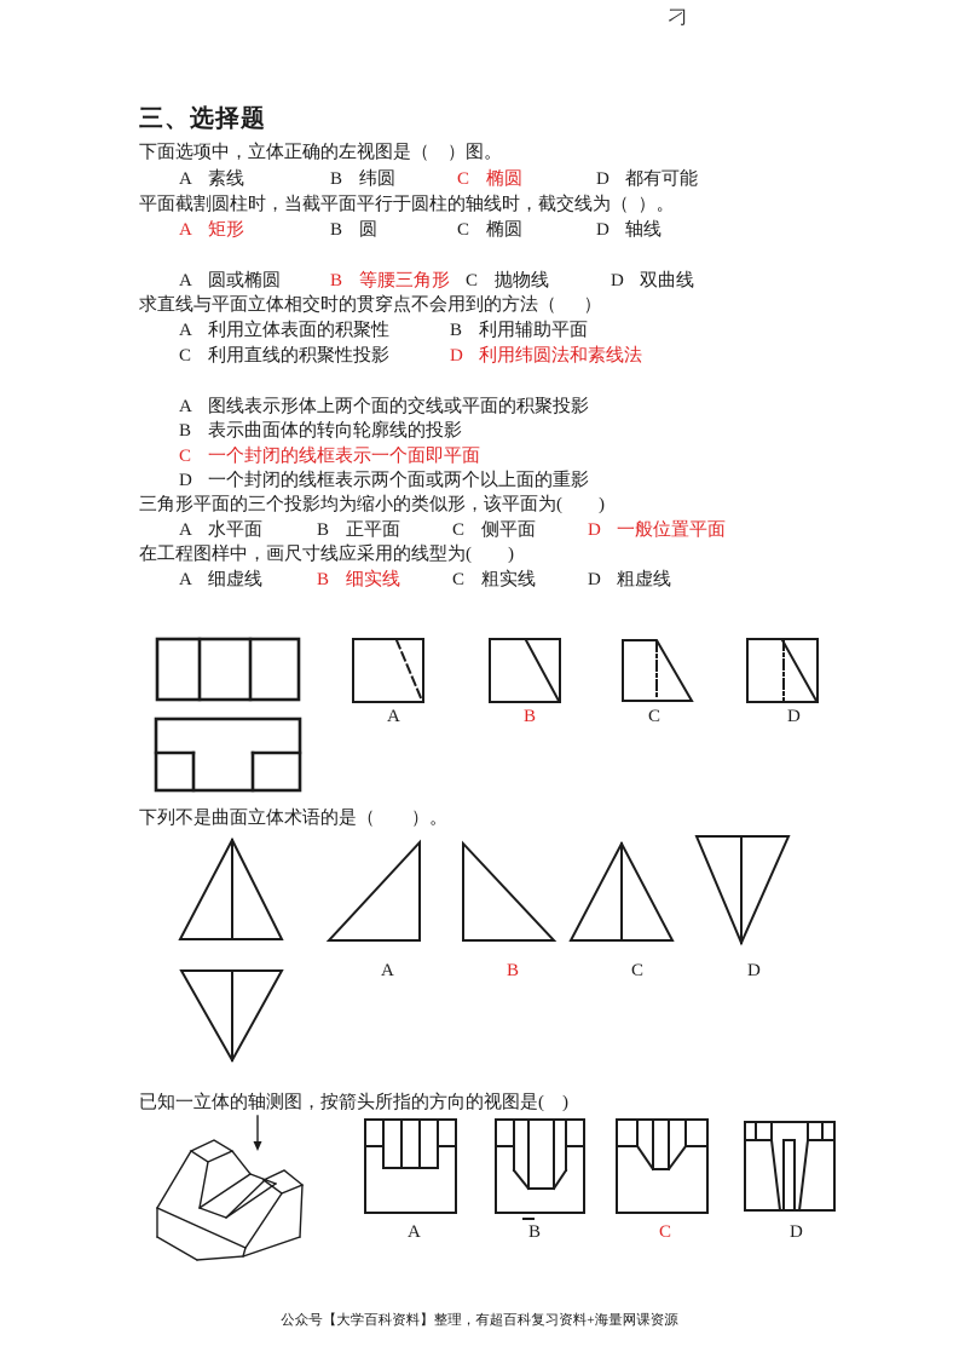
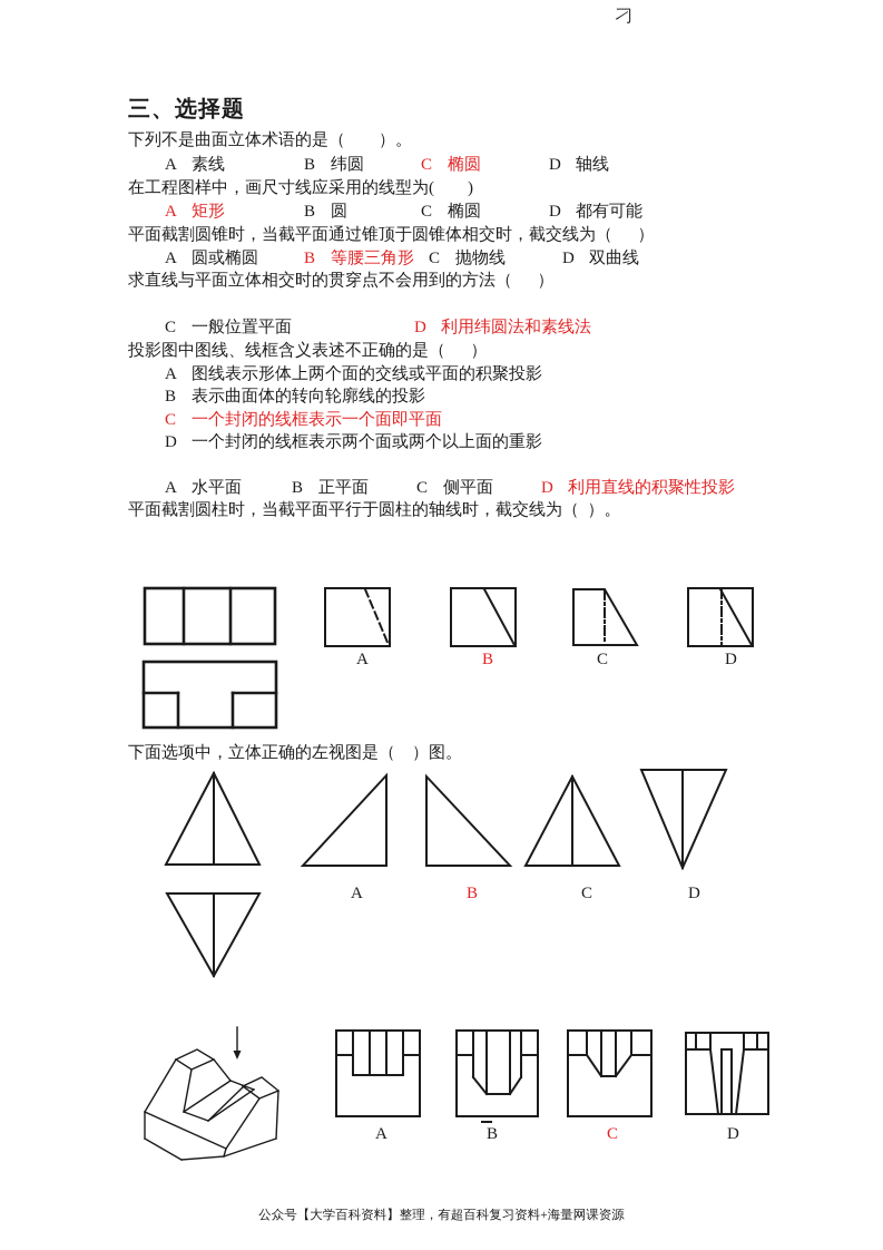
  刁
  三、选择题
- 下面选项中，立体正确的左视图是（ ）图。
+ 下列不是曲面立体术语的是（ ）。
  A 素线
  B 纬圆
  C 椭圆
- D 都有可能
+ D 轴线
- 平面截割圆柱时，当截平面平行于圆柱的轴线时，截交线为（ ）。
+ 在工程图样中，画尺寸线应采用的线型为( )
  A 矩形
  B 圆
  C 椭圆
- D 轴线
+ D 都有可能
+ 平面截割圆锥时，当截平面通过锥顶于圆锥体相交时，截交线为（ ）
  A 圆或椭圆
  B 等腰三角形
  C 抛物线
  D 双曲线
  求直线与平面立体相交时的贯穿点不会用到的方法（ ）
- A 利用立体表面的积聚性
- B 利用辅助平面
- C 利用直线的积聚性投影
+ C 一般位置平面
  D 利用纬圆法和素线法
+ 投影图中图线、线框含义表述不正确的是（ ）
  A 图线表示形体上两个面的交线或平面的积聚投影
  B 表示曲面体的转向轮廓线的投影
  C 一个封闭的线框表示一个面即平面
  D 一个封闭的线框表示两个面或两个以上面的重影
- 三角形平面的三个投影均为缩小的类似形，该平面为( )
  A 水平面
  B 正平面
  C 侧平面
- D 一般位置平面
+ D 利用直线的积聚性投影
- 在工程图样中，画尺寸线应采用的线型为( )
+ 平面截割圆柱时，当截平面平行于圆柱的轴线时，截交线为（ ）。
- A 细虚线
- B 细实线
- C 粗实线
- D 粗虚线
  A
  B
  C
  D
- 下列不是曲面立体术语的是（ ）。
+ 下面选项中，立体正确的左视图是（ ）图。
  A
  B
  C
  D
- 已知一立体的轴测图，按箭头所指的方向的视图是( )
  A
  B
  C
  D
  公众号【大学百科资料】整理，有超百科复习资料+海量网课资源
